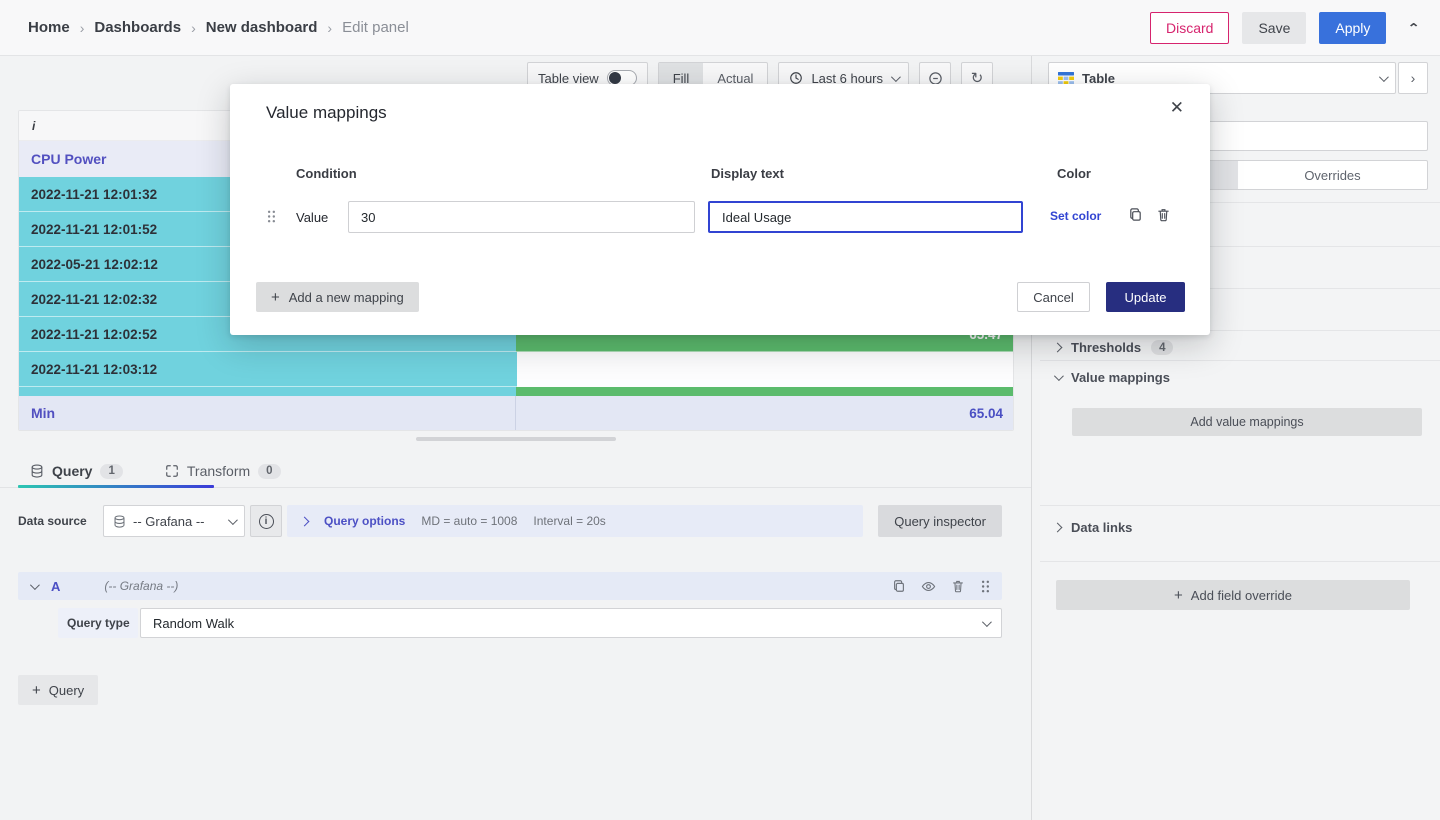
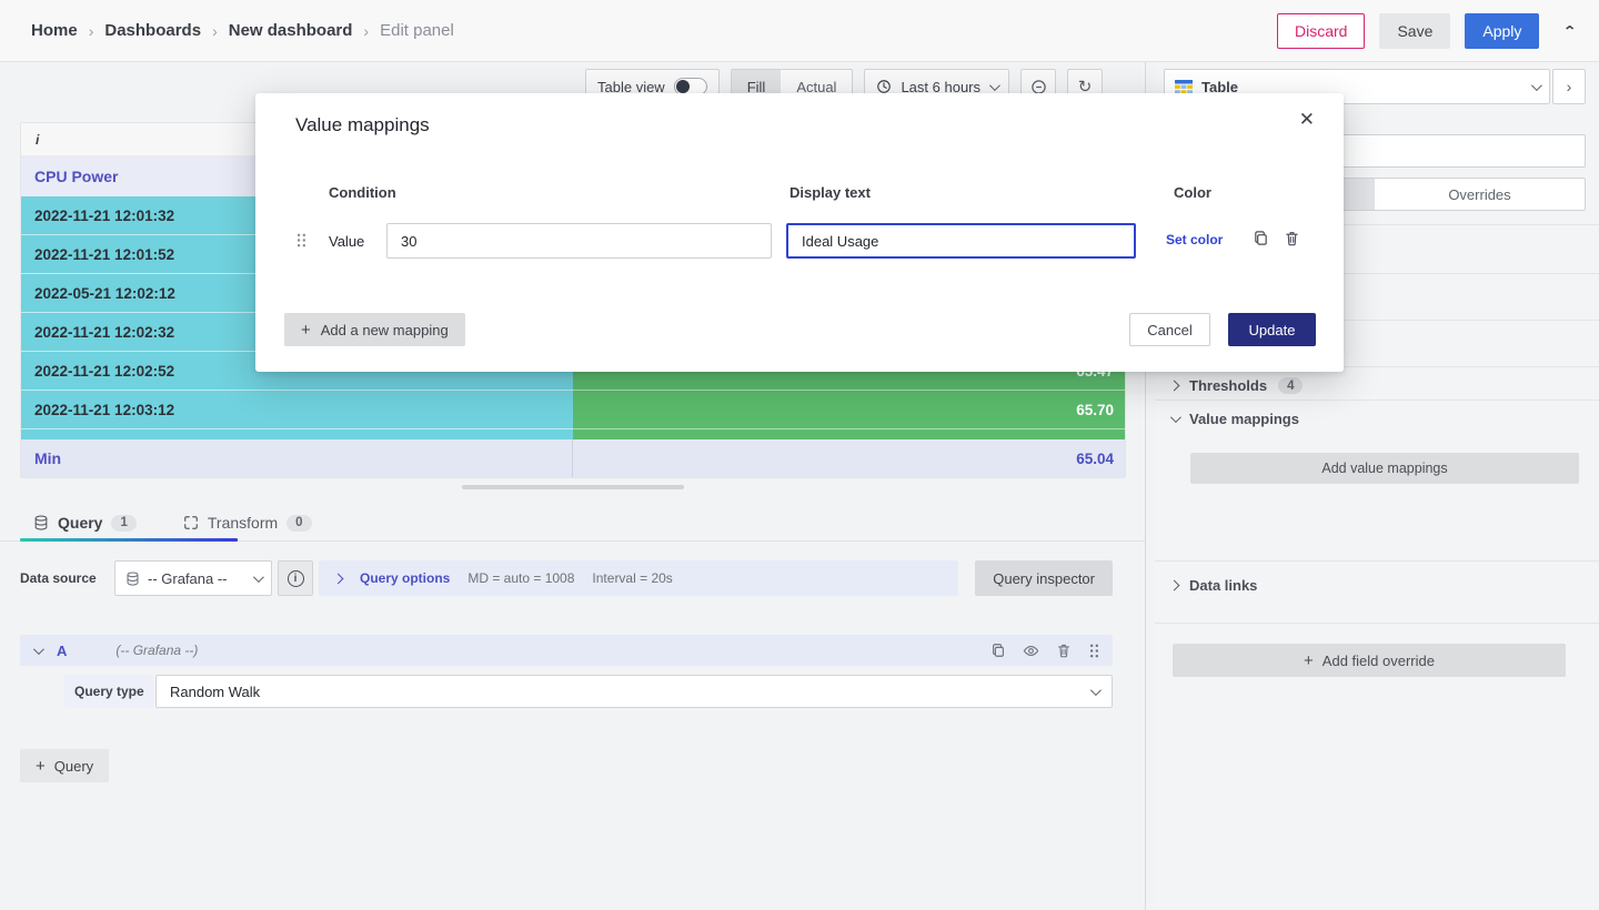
  Home
  ›
  Dashboards
  ›
  New dashboard
  ›
  Edit panel
  Discard
  Save
  Apply
  ⌃
  Table view
  Fill
  Actual
  Last 6 hours
  ↻
  i
  CPU Power
  2022-11-21 12:01:32
  2022-11-21 12:01:52
  2022-05-21 12:02:12
  2022-11-21 12:02:32
  2022-11-21 12:02:52
  2022-11-21 12:03:12
+ 65.70
  Min
  65.04
  Query
  1
  Transform
  0
  Data source
  -- Grafana --
  i
  Query options
  MD = auto = 1008
  Interval = 20s
  Query inspector
  A
  (-- Grafana --)
  Query type
  Random Walk
  +
  Query
  Table
  ›
  Overrides
  Thresholds
  4
  Value mappings
  Add value mappings
  Data links
  +
  Add field override
  Value mappings
  ✕
  Condition
  Display text
  Color
  Value
  30
  Ideal Usage
  Set color
  +
  Add a new mapping
  Cancel
  Update
